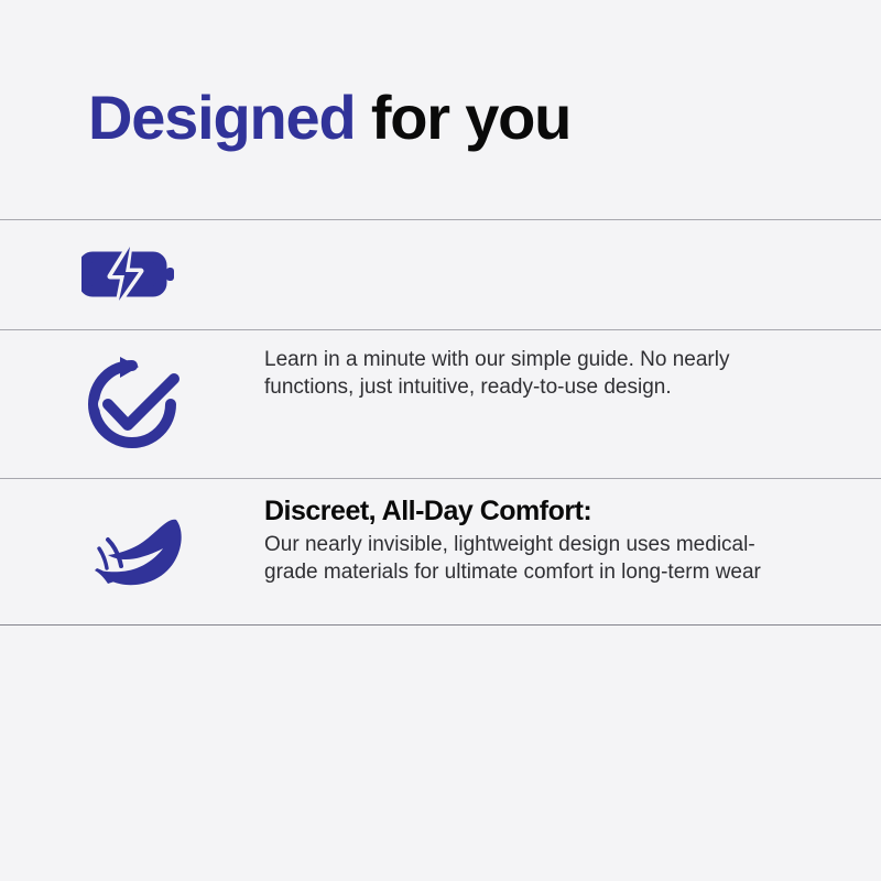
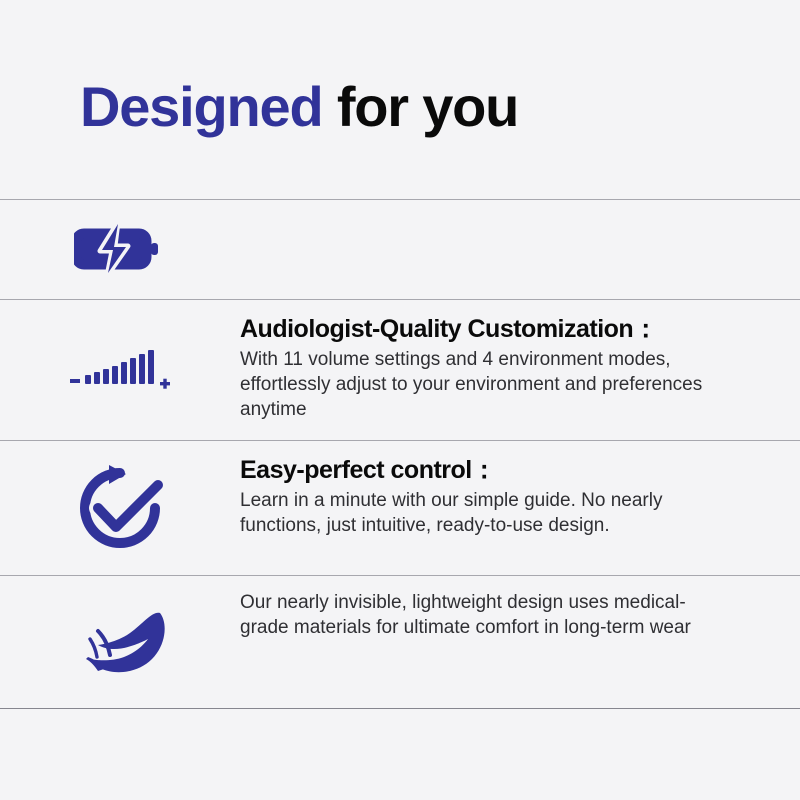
  Designed for you
+ Audiologist-Quality Customization：
+ With 11 volume settings and 4 environment modes, effortlessly adjust to your environment and preferences anytime
+ Easy-perfect control：
  Learn in a minute with our simple guide. No nearly functions, just intuitive, ready-to-use design.
- Discreet, All-Day Comfort:
  Our nearly invisible, lightweight design uses medical-grade materials for ultimate comfort in long-term wear
